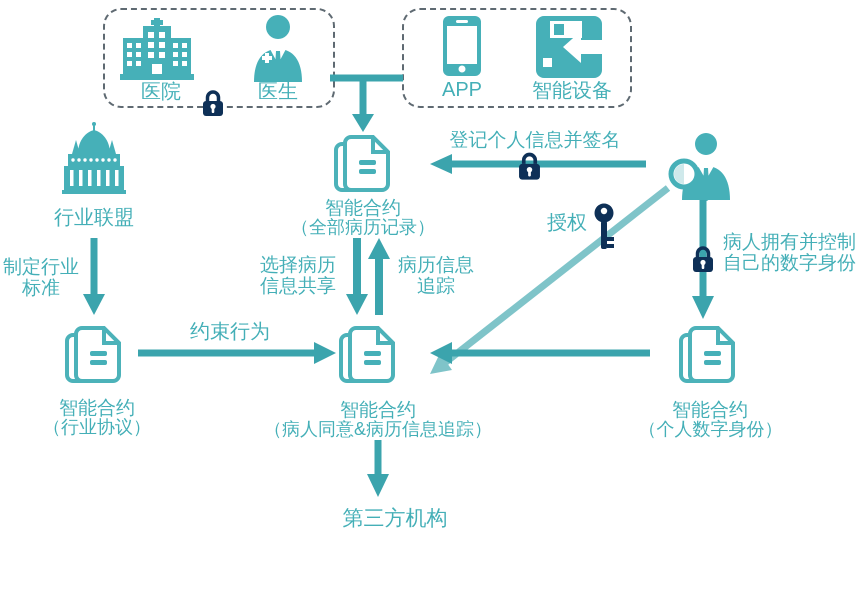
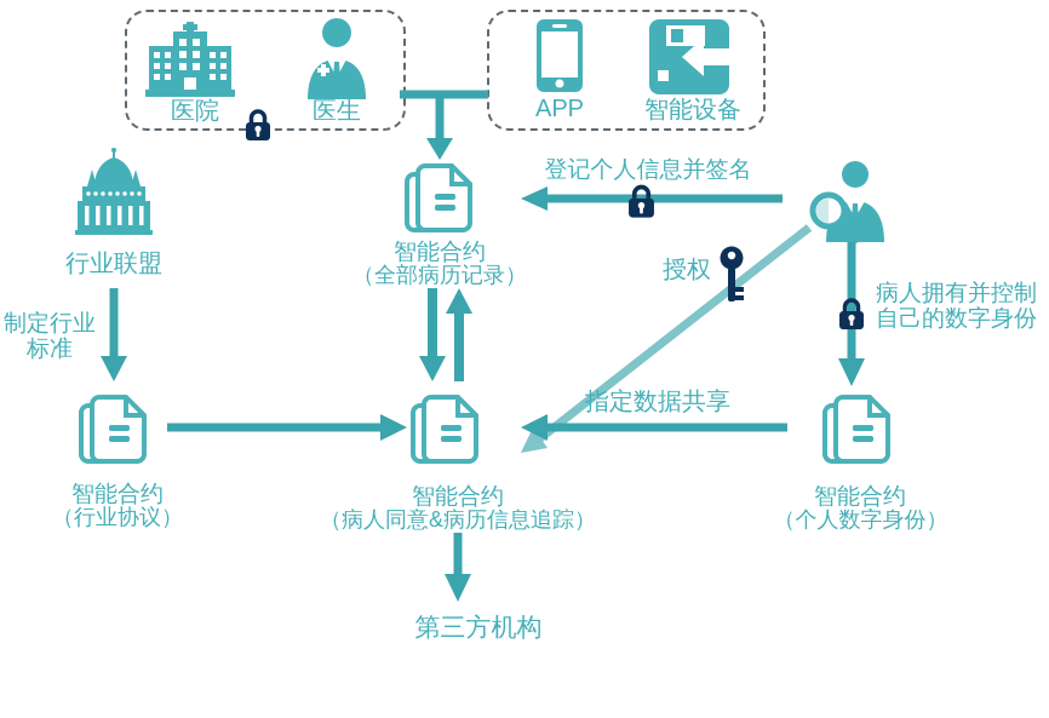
  医院
  医生
  APP
  智能设备
  智能合约
  （全部病历记录）
  登记个人信息并签名
  授权
  病人拥有并控制
  自己的数字身份
  智能合约
  （个人数字身份）
  行业联盟
  制定行业
  标准
  智能合约
  （行业协议）
- 约束行为
- 选择病历
- 信息共享
- 病历信息
- 追踪
  智能合约
  （病人同意&病历信息追踪）
+ 指定数据共享
  第三方机构
